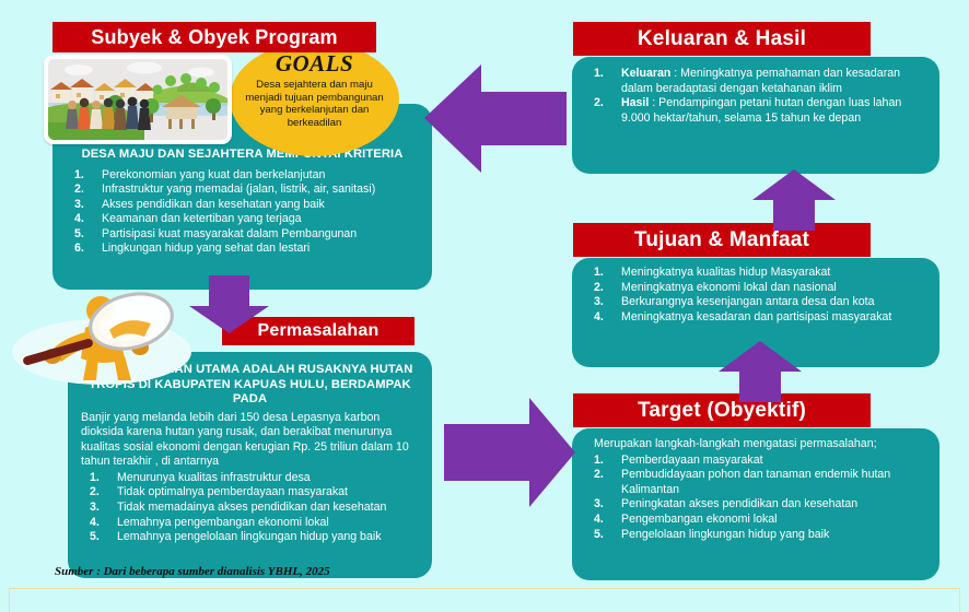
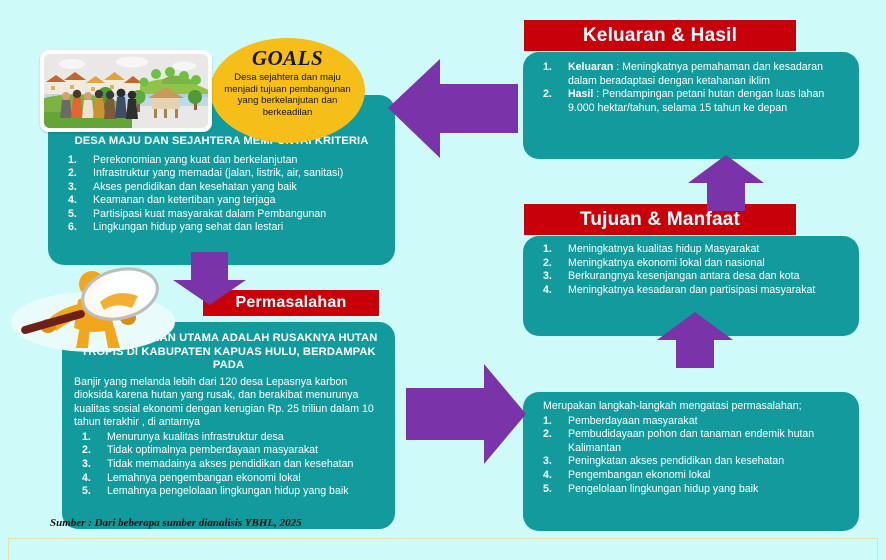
- Subyek & Obyek Program
  DESA MAJU DAN SEJAHTERA MEMI KRITERIA
  1.
  Perekonomian yang kuat dan berkelanjutan
  2.
  Infrastruktur yang memadai (jalan, listrik, air, sanitasi)
  3.
  Akses pendidikan dan kesehatan yang baik
  4.
  Keamanan dan ketertiban yang terjaga
  5.
  Partisipasi kuat masyarakat dalam Pembangunan
  6.
  Lingkungan hidup yang sehat dan lestari
  GOALS
  Desa sejahtera dan maju menjadi tujuan pembangunan yang berkelanjutan dan berkeadilan
  Permasalahan
  AN UTAMA ADALAH RUSAKNYA HUTAN PIS DI KABUPATEN KAPUAS HULU, BERDAMPAK PADA
- Banjir yang melanda lebih dari 150 desa Lepasnya karbon dioksida karena hutan yang rusak, dan berakibat menurunya kualitas sosial ekonomi dengan kerugian Rp. 25 triliun dalam 10 tahun terakhir , di antarnya
+ Banjir yang melanda lebih dari 120 desa Lepasnya karbon dioksida karena hutan yang rusak, dan berakibat menurunya kualitas sosial ekonomi dengan kerugian Rp. 25 triliun dalam 10 tahun terakhir , di antarnya
  1.
  Menurunya kualitas infrastruktur desa
  2.
  Tidak optimalnya pemberdayaan masyarakat
  3.
  Tidak memadainya akses pendidikan dan kesehatan
  4.
  Lemahnya pengembangan ekonomi lokal
  5.
  Lemahnya pengelolaan lingkungan hidup yang baik
  Keluaran & Hasil
  1.
  Keluaran : Meningkatnya pemahaman dan kesadaran dalam beradaptasi dengan ketahanan iklim
  2.
  Hasil : Pendampingan petani hutan dengan luas lahan 9.000 hektar/tahun, selama 15 tahun ke depan
  Tujuan & Manfaat
  1.
  Meningkatnya kualitas hidup Masyarakat
  2.
  Meningkatnya ekonomi lokal dan nasional
  3.
  Berkurangnya kesenjangan antara desa dan kota
  4.
  Meningkatnya kesadaran dan partisipasi masyarakat
- Target (Obyektif)
  Merupakan langkah-langkah mengatasi permasalahan;
  1.
  Pemberdayaan masyarakat
  2.
  Pembudidayaan pohon dan tanaman endemik hutan Kalimantan
  3.
  Peningkatan akses pendidikan dan kesehatan
  4.
  Pengembangan ekonomi lokal
  5.
  Pengelolaan lingkungan hidup yang baik
  Sumber : Dari beberapa sumber dianalisis YBHL, 2025
